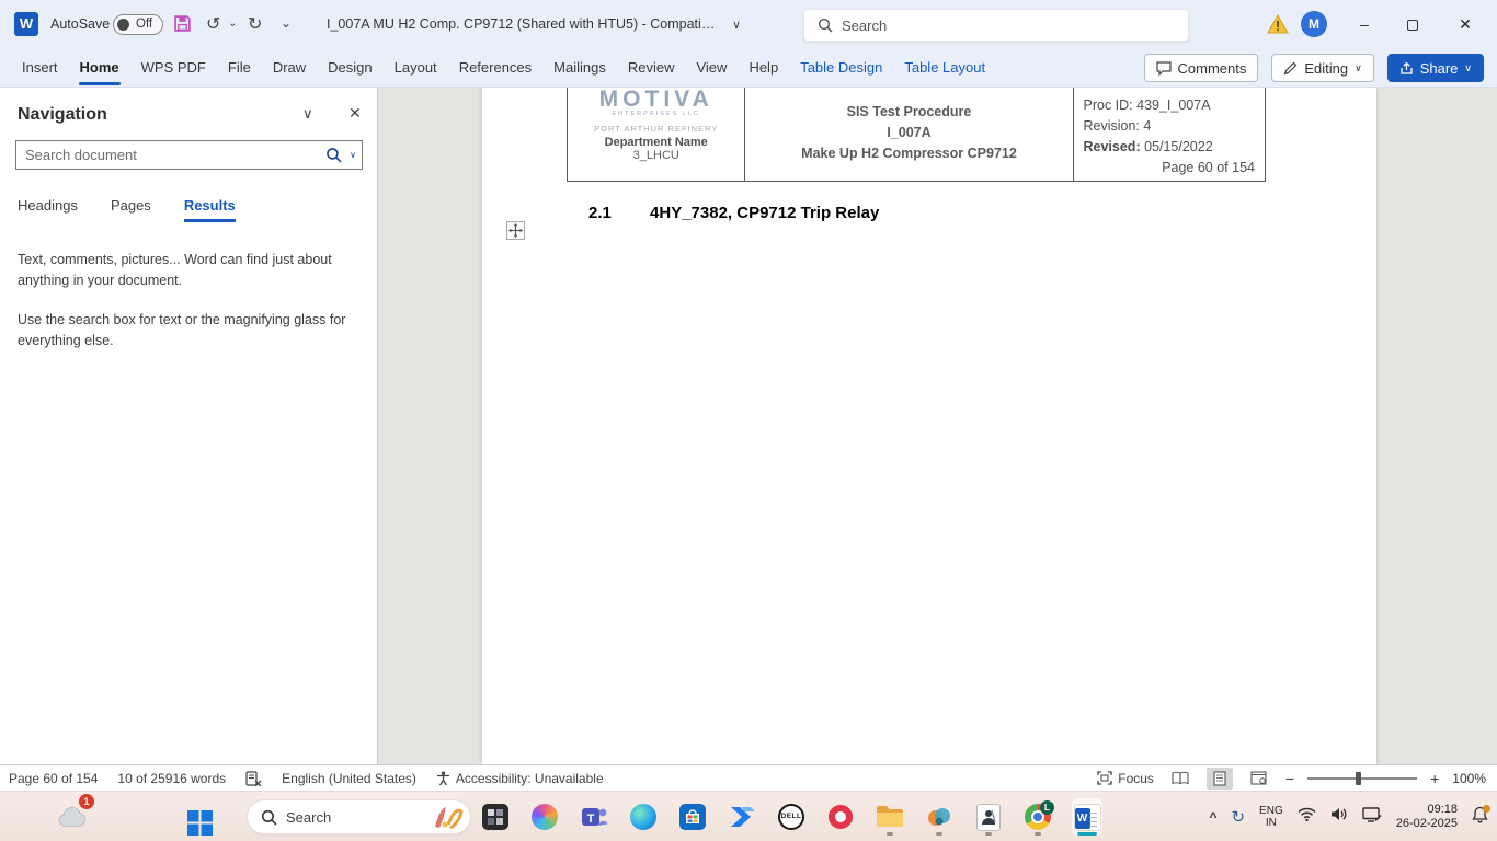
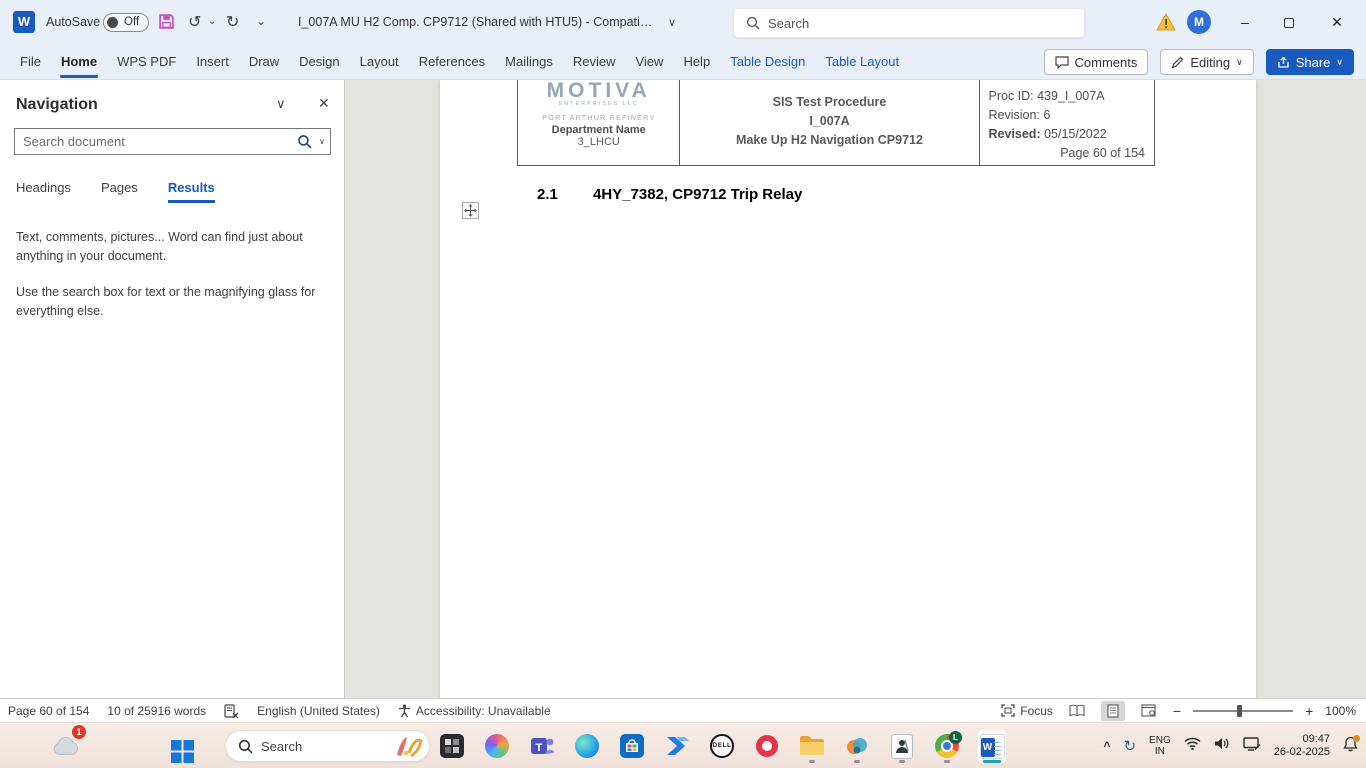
  W
  AutoSave
  Off
  ↺
  ⌄
  ↻
  ⌄
  I_007A MU H2 Comp. CP9712 (Shared with HTU5) - Compatibilit
  ∨
  Search
  M
  –
  ✕
- Insert
+ File
  Home
  WPS PDF
- File
+ Insert
  Draw
  Design
  Layout
  References
  Mailings
  Review
  View
  Help
  Table Design
  Table Layout
  Comments
  Editing
  ∨
  Share
  ∨
  Navigation
  ∨
  ✕
  Search document
  ∨
  Headings
  Pages
  Results
  Text, comments, pictures... Word can find just about anything in your document.
  Use the search box for text or the magnifying glass for everything else.
  MOTIVA
  PORT ARTHUR REFINERY
  Department Name
  3_LHCU
  SIS Test Procedure
  I_007A
- Make Up H2 Compressor CP9712
+ Make Up H2 Navigation CP9712
  Proc ID: 439_I_007A
- Revision: 4
+ Revision: 6
  Revised: 05/15/2022
  Page 60 of 154
  2.1 4HY_7382, CP9712 Trip Relay
  Page 60 of 154
  10 of 25916 words
  English (United States)
  Accessibility: Unavailable
  Focus
  −
  +
  100%
  1
  Search
  T
  L
  W
  ^
  ↻
  ENG
  IN
- 09:18
+ 09:47
  26-02-2025
